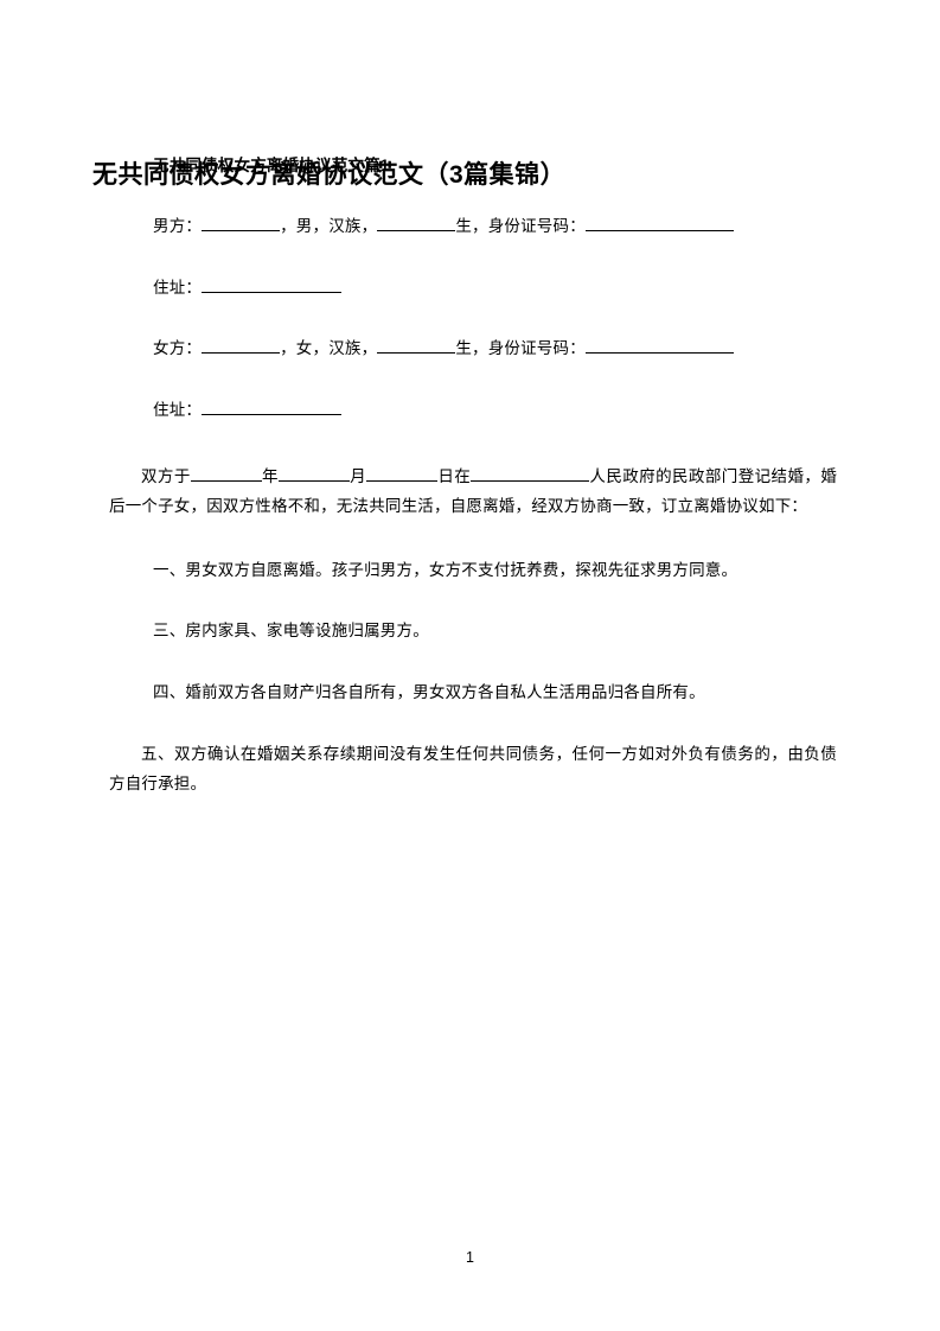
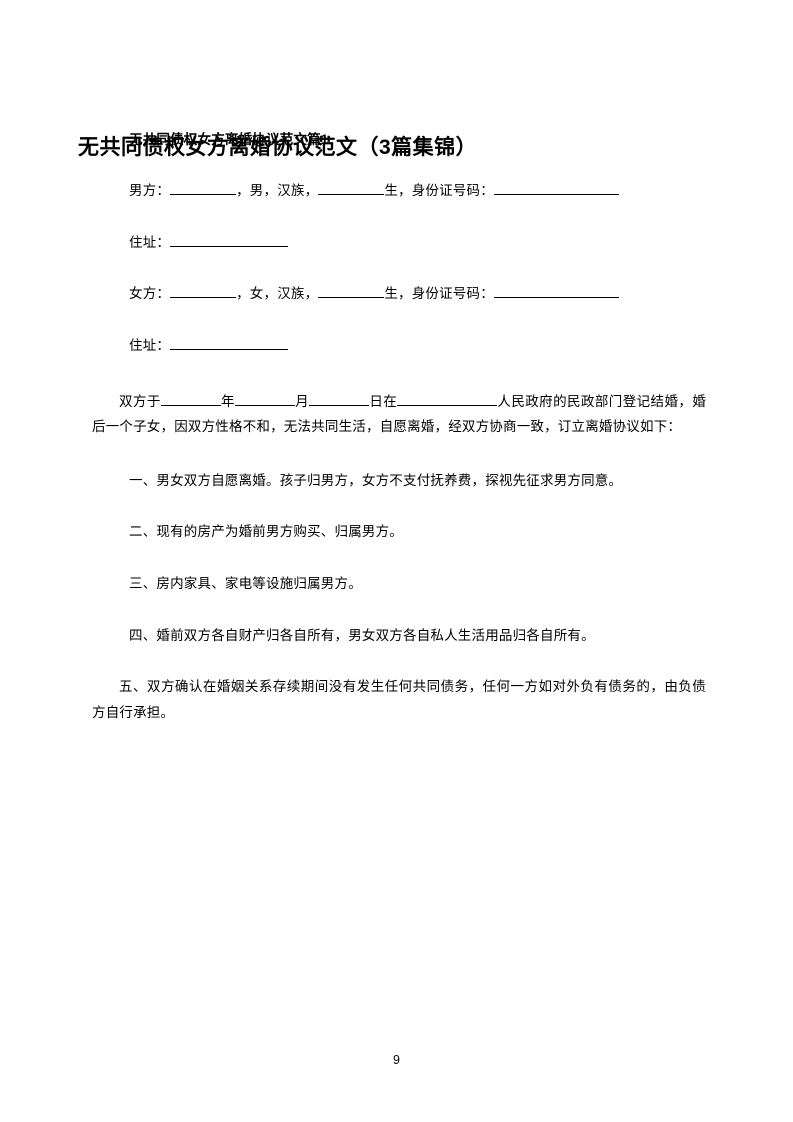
  无共同债权女方离婚协议范文（3篇集锦）
  无共同债权女方离婚协议范文篇1
  男方： ，男，汉族， 生，身份证号码：
  住址：
  女方： ，女，汉族， 生，身份证号码：
  住址：
  双方于 年 月 日在 人民政府的民政部门登记结婚，婚后一个子女，因双方性格不和，无法共同生活，自愿离婚，经双方协商一致，订立离婚协议如下：
  一、男女双方自愿离婚。孩子归男方，女方不支付抚养费，探视先征求男方同意。
+ 二、现有的房产为婚前男方购买、归属男方。
  三、房内家具、家电等设施归属男方。
  四、婚前双方各自财产归各自所有，男女双方各自私人生活用品归各自所有。
  五、双方确认在婚姻关系存续期间没有发生任何共同债务，任何一方如对外负有债务的，由负债方自行承担。
- 1
+ 9
